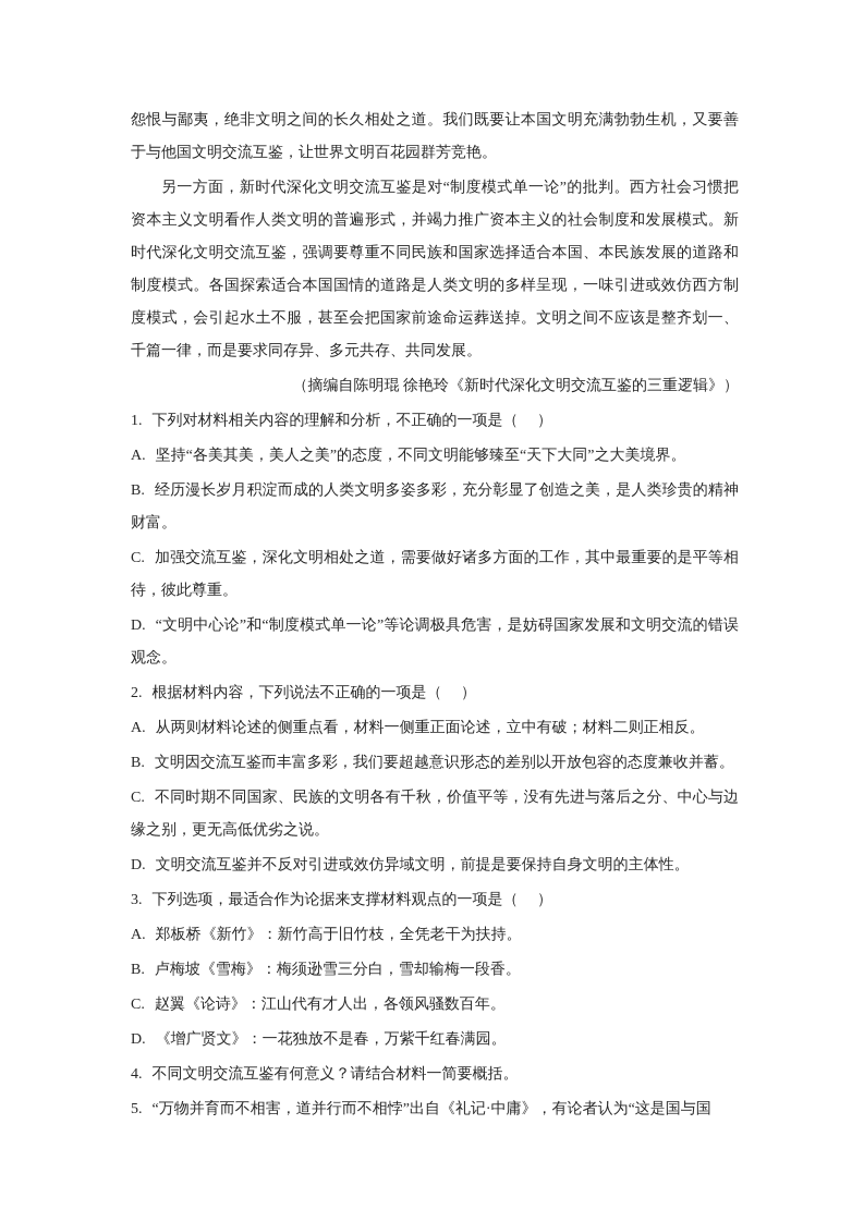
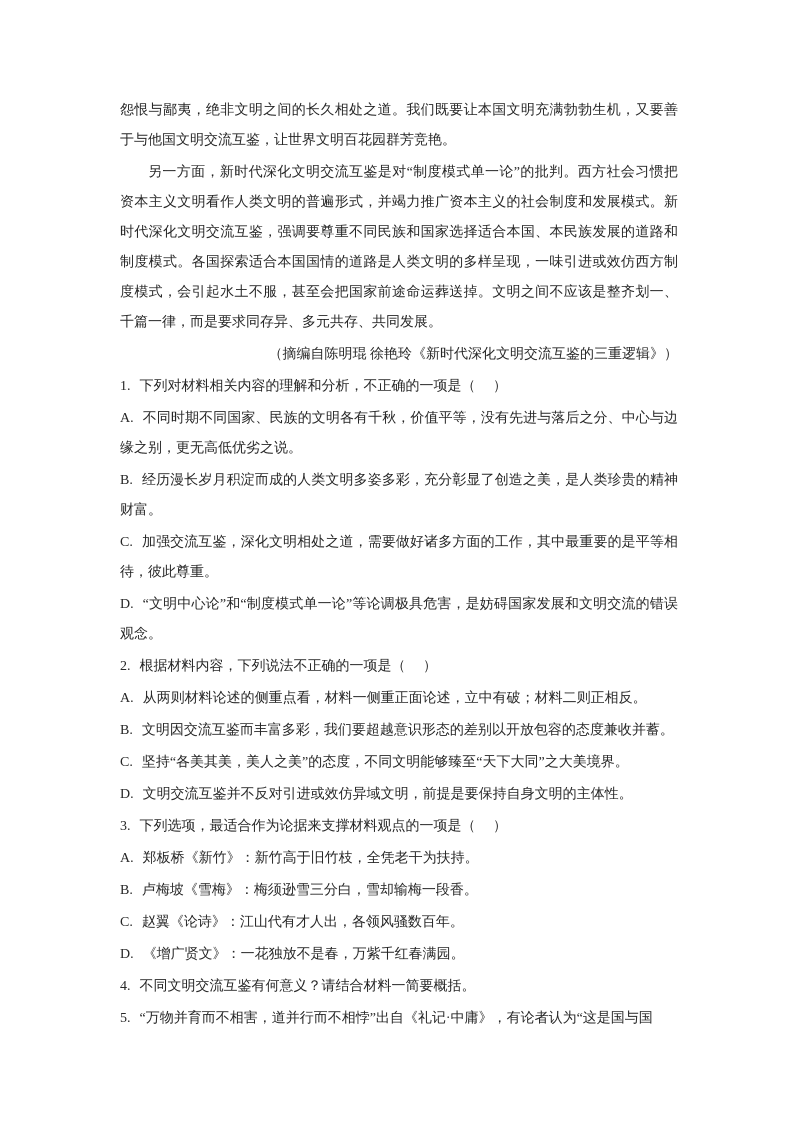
  怨恨与鄙夷，绝非文明之间的长久相处之道。我们既要让本国文明充满勃勃生机，又要善于与他国文明交流互鉴，让世界文明百花园群芳竞艳。
  另一方面，新时代深化文明交流互鉴是对“制度模式单一论”的批判。西方社会习惯把资本主义文明看作人类文明的普遍形式，并竭力推广资本主义的社会制度和发展模式。新时代深化文明交流互鉴，强调要尊重不同民族和国家选择适合本国、本民族发展的道路和制度模式。各国探索适合本国国情的道路是人类文明的多样呈现，一味引进或效仿西方制度模式，会引起水土不服，甚至会把国家前途命运葬送掉。文明之间不应该是整齐划一、千篇一律，而是要求同存异、多元共存、共同发展。
  （摘编自陈明琨 徐艳玲《新时代深化文明交流互鉴的三重逻辑》）
  1. 下列对材料相关内容的理解和分析，不正确的一项是（ ）
- A. 坚持“各美其美，美人之美”的态度，不同文明能够臻至“天下大同”之大美境界。
+ A. 不同时期不同国家、民族的文明各有千秋，价值平等，没有先进与落后之分、中心与边缘之别，更无高低优劣之说。
  B. 经历漫长岁月积淀而成的人类文明多姿多彩，充分彰显了创造之美，是人类珍贵的精神财富。
  C. 加强交流互鉴，深化文明相处之道，需要做好诸多方面的工作，其中最重要的是平等相待，彼此尊重。
  D. “文明中心论”和“制度模式单一论”等论调极具危害，是妨碍国家发展和文明交流的错误观念。
  2. 根据材料内容，下列说法不正确的一项是（ ）
  A. 从两则材料论述的侧重点看，材料一侧重正面论述，立中有破；材料二则正相反。
  B. 文明因交流互鉴而丰富多彩，我们要超越意识形态的差别以开放包容的态度兼收并蓄。
- C. 不同时期不同国家、民族的文明各有千秋，价值平等，没有先进与落后之分、中心与边缘之别，更无高低优劣之说。
+ C. 坚持“各美其美，美人之美”的态度，不同文明能够臻至“天下大同”之大美境界。
  D. 文明交流互鉴并不反对引进或效仿异域文明，前提是要保持自身文明的主体性。
  3. 下列选项，最适合作为论据来支撑材料观点的一项是（ ）
  A. 郑板桥《新竹》：新竹高于旧竹枝，全凭老干为扶持。
  B. 卢梅坡《雪梅》：梅须逊雪三分白，雪却输梅一段香。
  C. 赵翼《论诗》：江山代有才人出，各领风骚数百年。
  D. 《增广贤文》：一花独放不是春，万紫千红春满园。
  4. 不同文明交流互鉴有何意义？请结合材料一简要概括。
  5. “万物并育而不相害，道并行而不相悖”出自《礼记·中庸》，有论者认为“这是国与国
